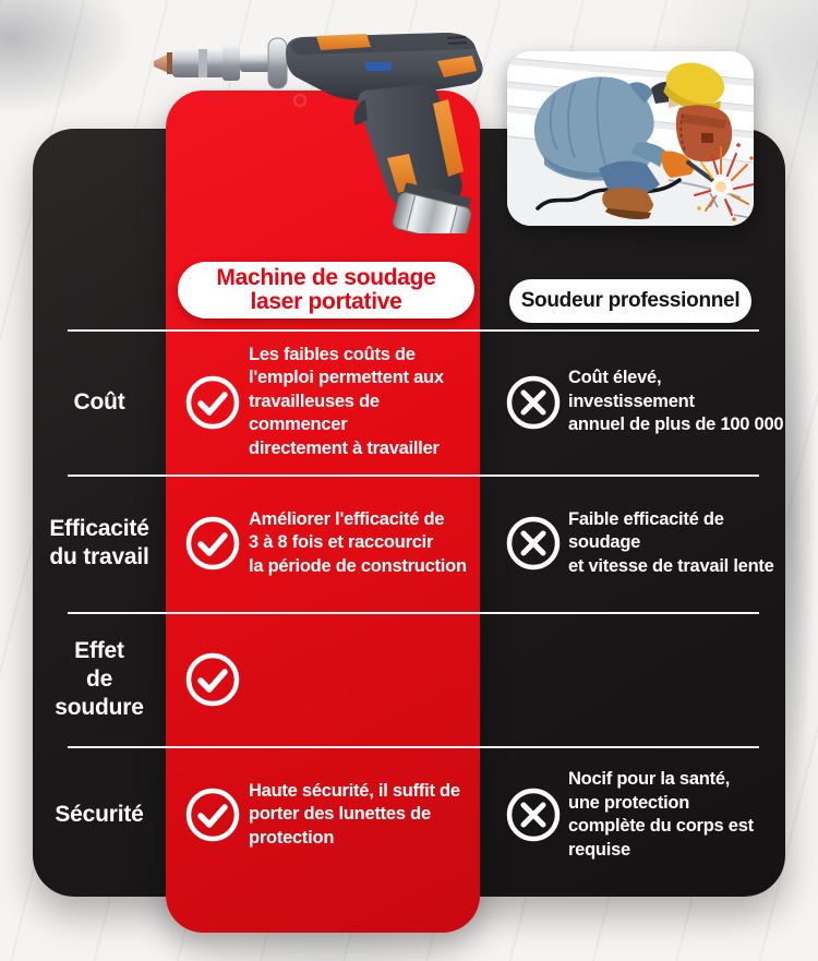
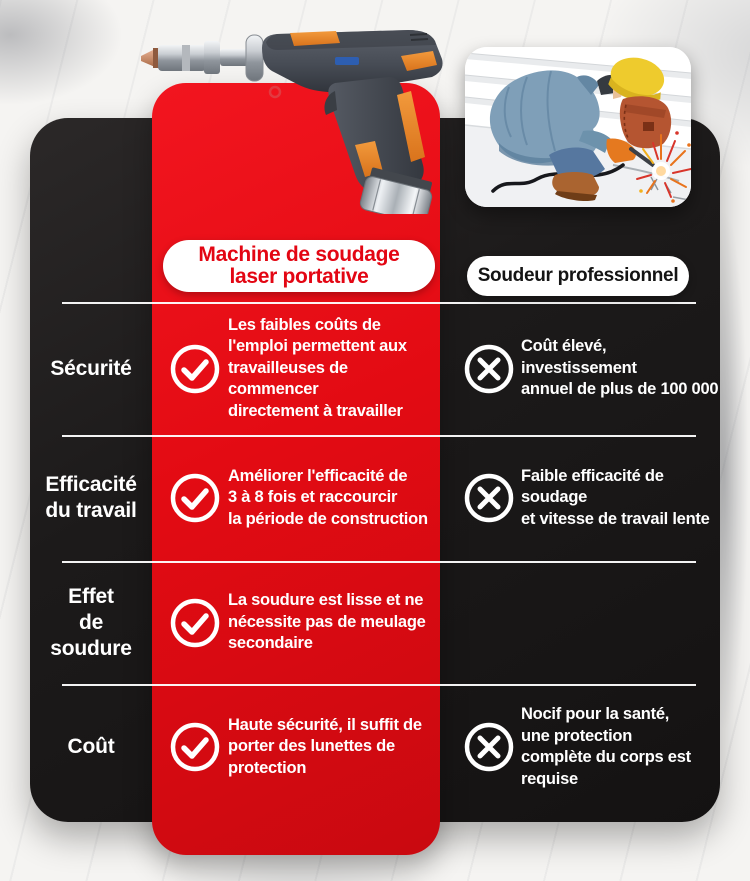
  Machine de soudage
  laser portative
  Soudeur professionnel
- Coût
+ Sécurité
  Les faibles coûts de
  l'emploi permettent aux
  travailleuses de commencer
  directement à travailler
  Coût élevé, investissement
  annuel de plus de 100 000
  Efficacité
  du travail
  Améliorer l'efficacité de
  3 à 8 fois et raccourcir
  la période de construction
  Faible efficacité de soudage
  et vitesse de travail lente
  Effet
  de
  soudure
+ La soudure est lisse et ne
+ nécessite pas de meulage
+ secondaire
- Sécurité
+ Coût
  Haute sécurité, il suffit de
  porter des lunettes de
  protection
  Nocif pour la santé,
  une protection
  complète du corps est
  requise
